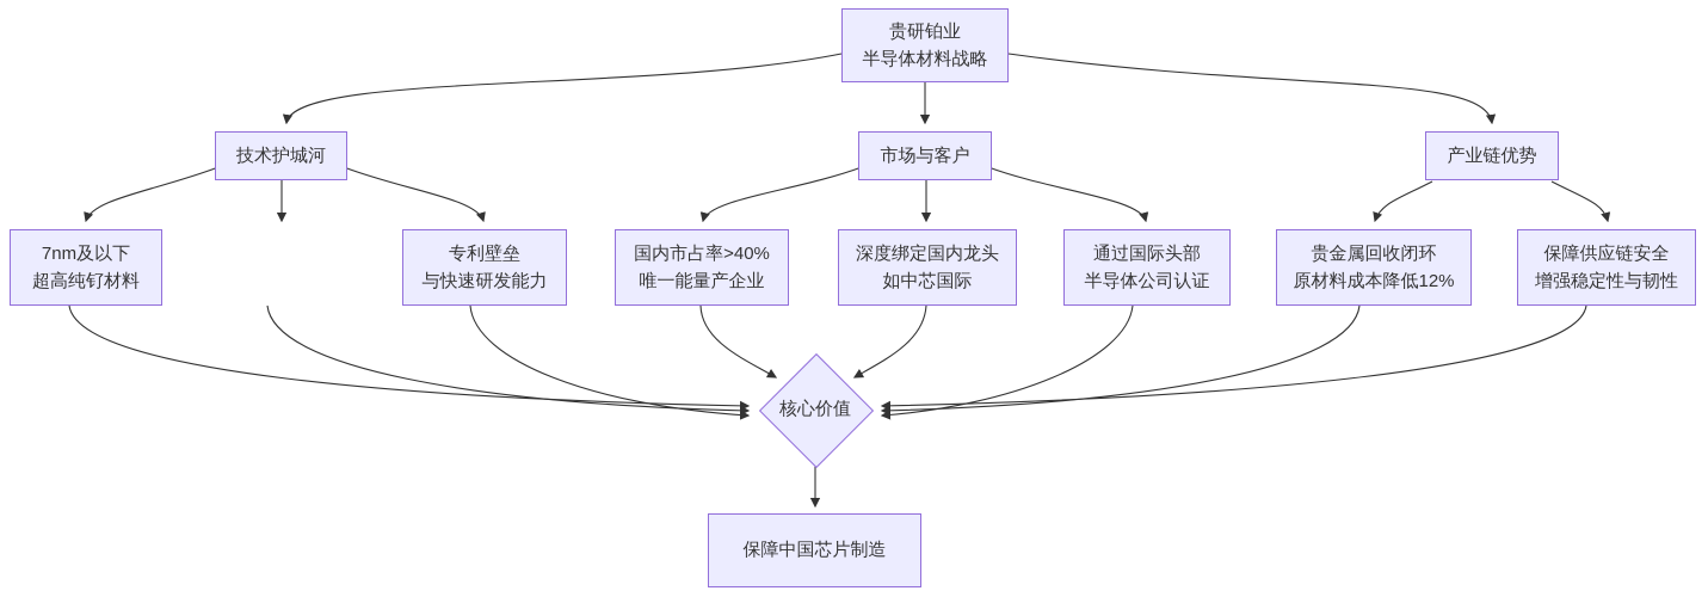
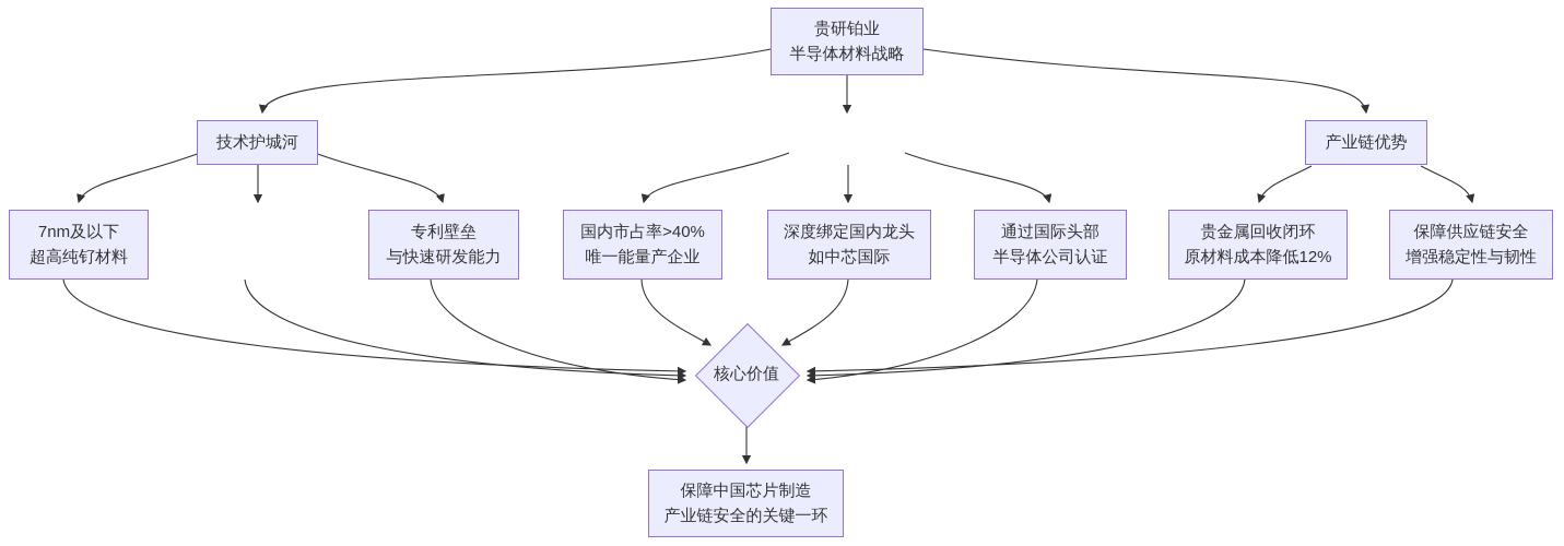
  贵研铂业
  半导体材料战略
  技术护城河
- 市场与客户
  产业链优势
  7nm及以下
  超高纯钌材料
  专利壁垒
  与快速研发能力
  国内市占率>40%
  唯一能量产企业
  深度绑定国内龙头
  如中芯国际
  通过国际头部
  半导体公司认证
  贵金属回收闭环
  原材料成本降低12%
  保障供应链安全
  增强稳定性与韧性
  核心价值
  保障中国芯片制造
+ 产业链安全的关键一环
